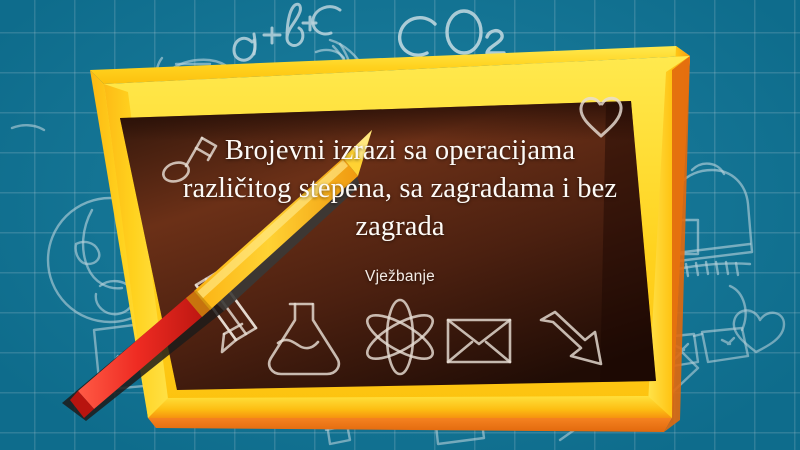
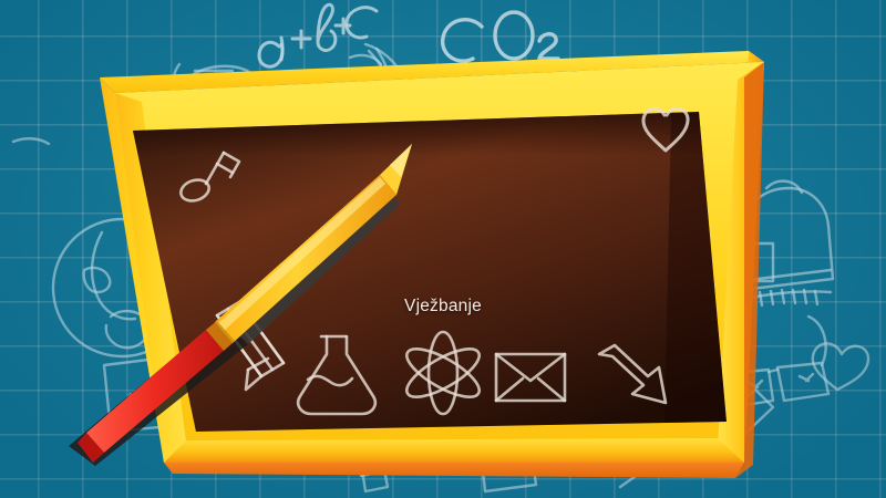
- Brojevni izrazi sa operacijama različitog stepena, sa zagradama i bez zagrada
  Vježbanje
